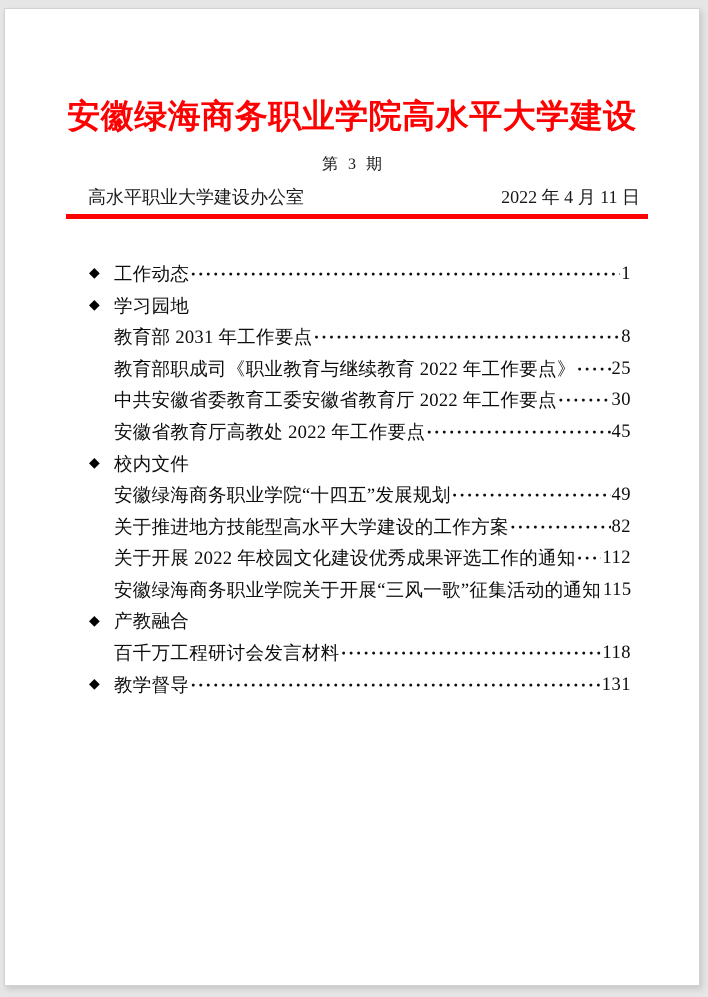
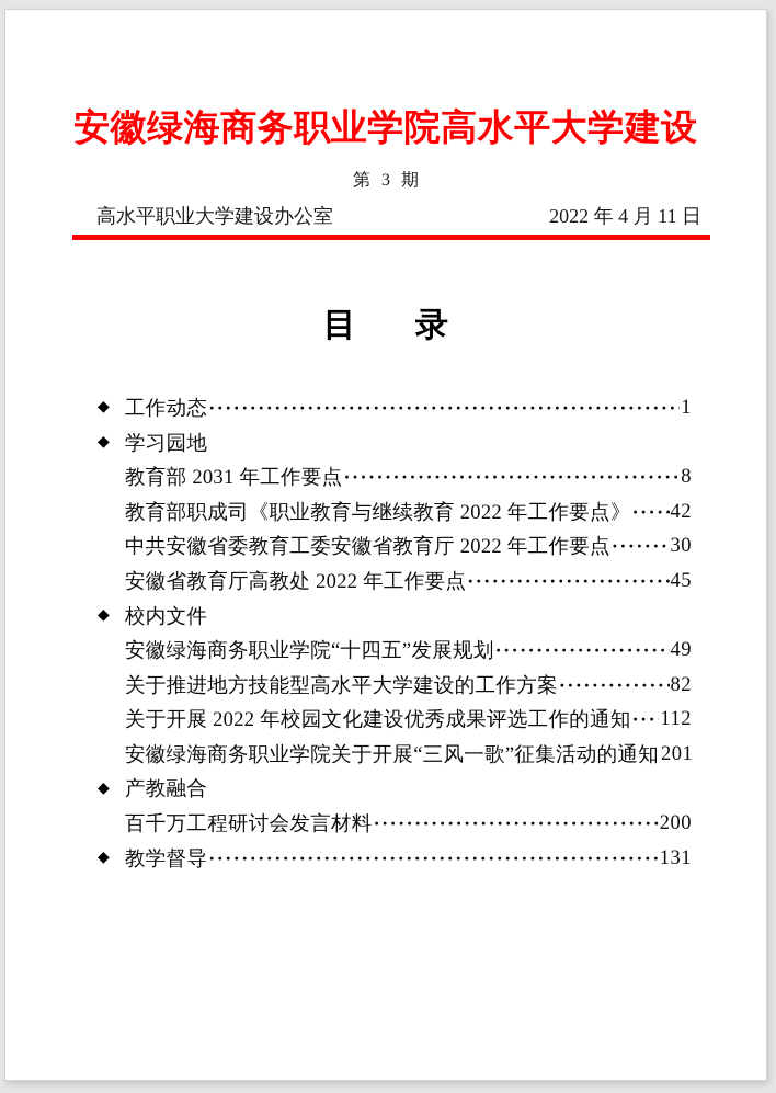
  安徽绿海商务职业学院高水平大学建设
  第 3 期
  高水平职业大学建设办公室
  2022 年 4 月 11 日
+ 目 录
  ◆
  工作动态
  1
  ◆
  学习园地
  教育部 2031 年工作要点
  8
  教育部职成司《职业教育与继续教育 2022 年工作要点》
- 25
+ 42
  中共安徽省委教育工委安徽省教育厅 2022 年工作要点
  30
  安徽省教育厅高教处 2022 年工作要点
  45
  ◆
  校内文件
  安徽绿海商务职业学院“十四五”发展规划
  49
  关于推进地方技能型高水平大学建设的工作方案
  82
  关于开展 2022 年校园文化建设优秀成果评选工作的通知
  112
  安徽绿海商务职业学院关于开展“三风一歌”征集活动的通知
- 115
+ 201
  ◆
  产教融合
  百千万工程研讨会发言材料
- 118
+ 200
  ◆
  教学督导
  131
